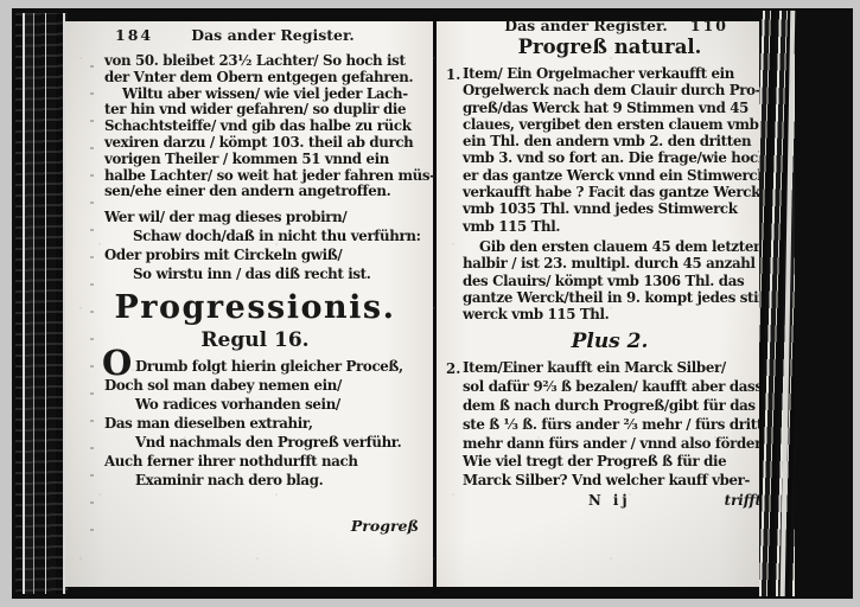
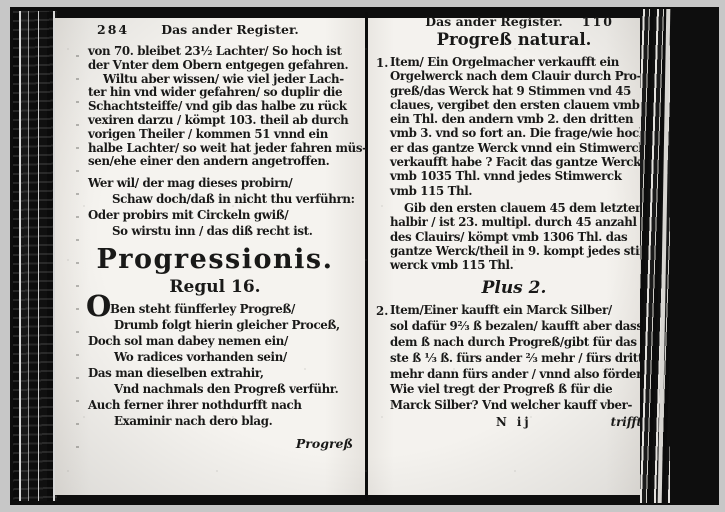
- 184
+ 284
  Das ander Register.
- von 50. bleibet 23½ Lachter/ So hoch ist
+ von 70. bleibet 23½ Lachter/ So hoch ist
  der Vnter dem Obern entgegen gefahren.
  Wiltu aber wissen/ wie viel jeder Lach-
  ter hin vnd wider gefahren/ so duplir die
  Schachtsteiffe/ vnd gib das halbe zu rück
  vexiren darzu / kömpt 103. theil ab durch
  vorigen Theiler / kommen 51 vnnd ein
  halbe Lachter/ so weit hat jeder fahren mü
  sen/ehe einer den andern angetroffen.
  Wer wil/ der mag dieses probirn/
  Schaw doch/daß in nicht thu verführn:
  Oder probirs mit Circkeln gwiß/
  So wirstu inn / das diß recht ist.
  Progressionis.
  Regul 16.
  O
+ Ben steht fünfferley Progreß/
  Drumb folgt hierin gleicher Proceß,
  Doch sol man dabey nemen ein/
  Wo radices vorhanden sein/
  Das man dieselben extrahir,
  Vnd nachmals den Progreß verführ.
  Auch ferner ihrer nothdurfft nach
  Examinir nach dero blag.
  Progreß
  Das ander Register.
  110
  Progreß natural.
  1.
  Item/ Ein Orgelmacher verkaufft ein
  Orgelwerck nach dem Clauir durch Pro-
  greß/das Werck hat 9 Stimmen vnd 45
  claues, vergibet den ersten clauem vmb
  ein Thl. den andern vmb 2. den dritten
  vmb 3. vnd so fort an. Die frage/wie hoc
  er das gantze Werck vnnd ein Stimwerc
  verkaufft habe ? Facit das gantze Werck
  vmb 1035 Thl. vnnd jedes Stimwerck
  vmb 115 Thl.
  Gib den ersten clauem 45 dem letzte
  halbir / ist 23. multipl. durch 45 anzahl
  des Clauirs/ kömpt vmb 1306 Thl. das
  gantze Werck/theil in 9. kompt jedes sti
  werck vmb 115 Thl.
  Plus 2.
  2.
  Item/Einer kaufft ein Marck Silber/
  sol dafür 9⅔ ß bezalen/ kaufft aber das
  dem ß nach durch Progreß/gibt für das
  ste ß ⅓ ß. fürs ander ⅔ mehr / fürs drit
  mehr dann fürs ander / vnnd also förde
  Wie viel tregt der Progreß ß für die
  Marck Silber? Vnd welcher kauff vber-
  N ij
  triff
